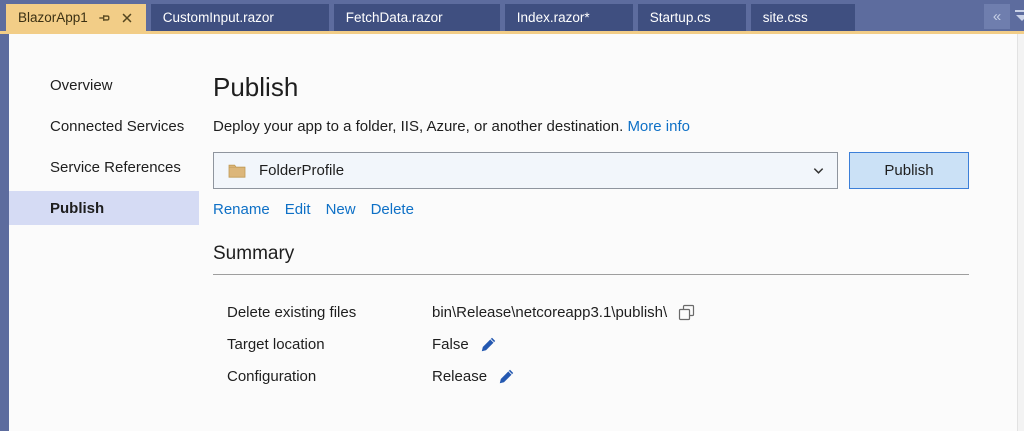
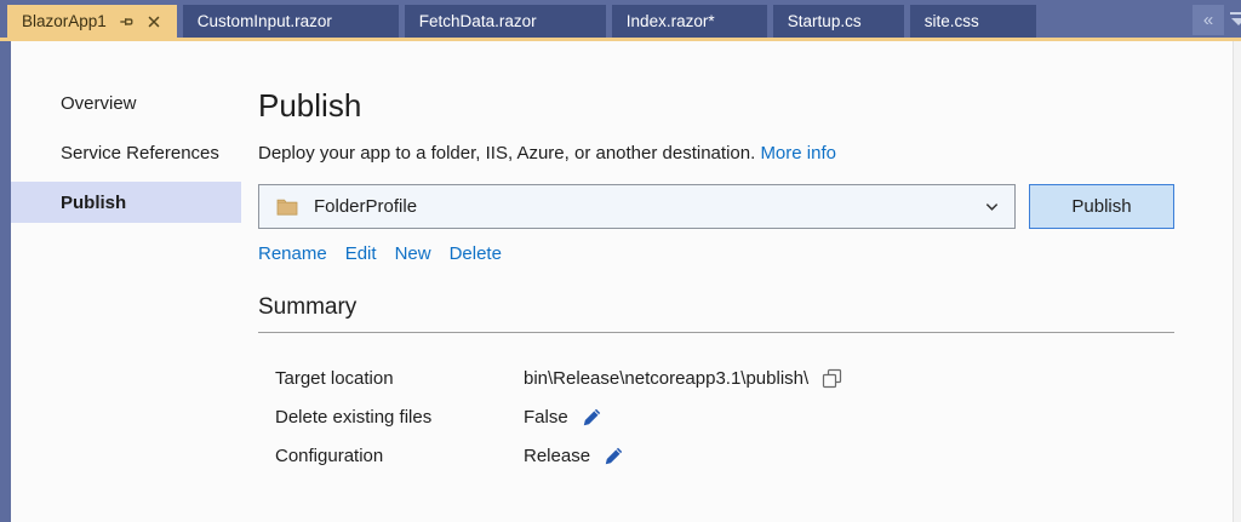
  BlazorApp1
  CustomInput.razor
  FetchData.razor
  Index.razor*
  Startup.cs
  site.css
  «
  Overview
- Connected Services
  Service References
  Publish
  Publish
  Deploy your app to a folder, IIS, Azure, or another destination. More info
  FolderProfile
  Publish
  Rename
  Edit
  New
  Delete
  Summary
- Delete existing files
+ Target location
  bin\Release\netcoreapp3.1\publish\
- Target location
+ Delete existing files
  False
  Configuration
  Release
